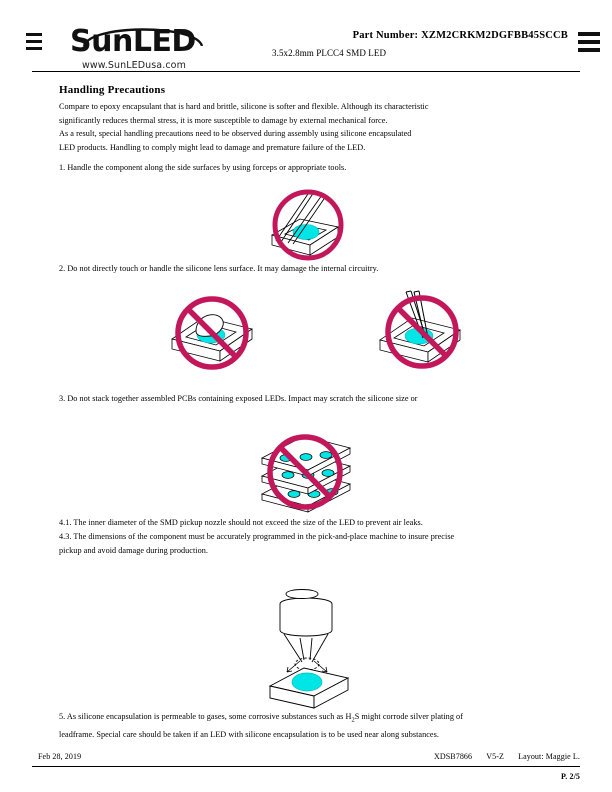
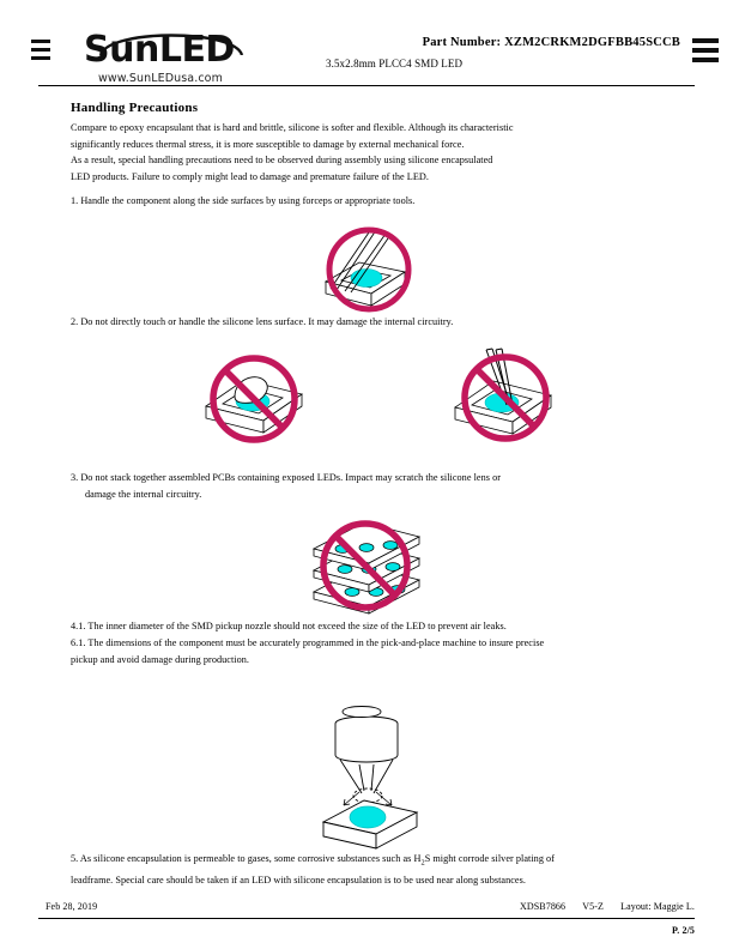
  SunLED
  www.SunLEDusa.com
  Part Number: XZM2CRKM2DGFBB45SCCB
  3.5x2.8mm PLCC4 SMD LED
  Handling Precautions
  Compare to epoxy encapsulant that is hard and brittle, silicone is softer and flexible. Although its characteristic
  significantly reduces thermal stress, it is more susceptible to damage by external mechanical force.
  As a result, special handling precautions need to be observed during assembly using silicone encapsulated
- LED products. Handling to comply might lead to damage and premature failure of the LED.
+ LED products. Failure to comply might lead to damage and premature failure of the LED.
  1. Handle the component along the side surfaces by using forceps or appropriate tools.
  2. Do not directly touch or handle the silicone lens surface. It may damage the internal circuitry.
- 3. Do not stack together assembled PCBs containing exposed LEDs. Impact may scratch the silicone size or
+ 3. Do not stack together assembled PCBs containing exposed LEDs. Impact may scratch the silicone lens or
+ damage the internal circuitry.
  4.1. The inner diameter of the SMD pickup nozzle should not exceed the size of the LED to prevent air leaks.
- 4.3. The dimensions of the component must be accurately programmed in the pick-and-place machine to insure precise
+ 6.1. The dimensions of the component must be accurately programmed in the pick-and-place machine to insure precise
  pickup and avoid damage during production.
  5. As silicone encapsulation is permeable to gases, some corrosive substances such as H S might corrode silver plating of
  leadframe. Special care should be taken if an LED with silicone encapsulation is to be used near along substances.
  Feb 28, 2019
  XDSB7866 V5-Z Layout: Maggie L.
  P. 2/5
